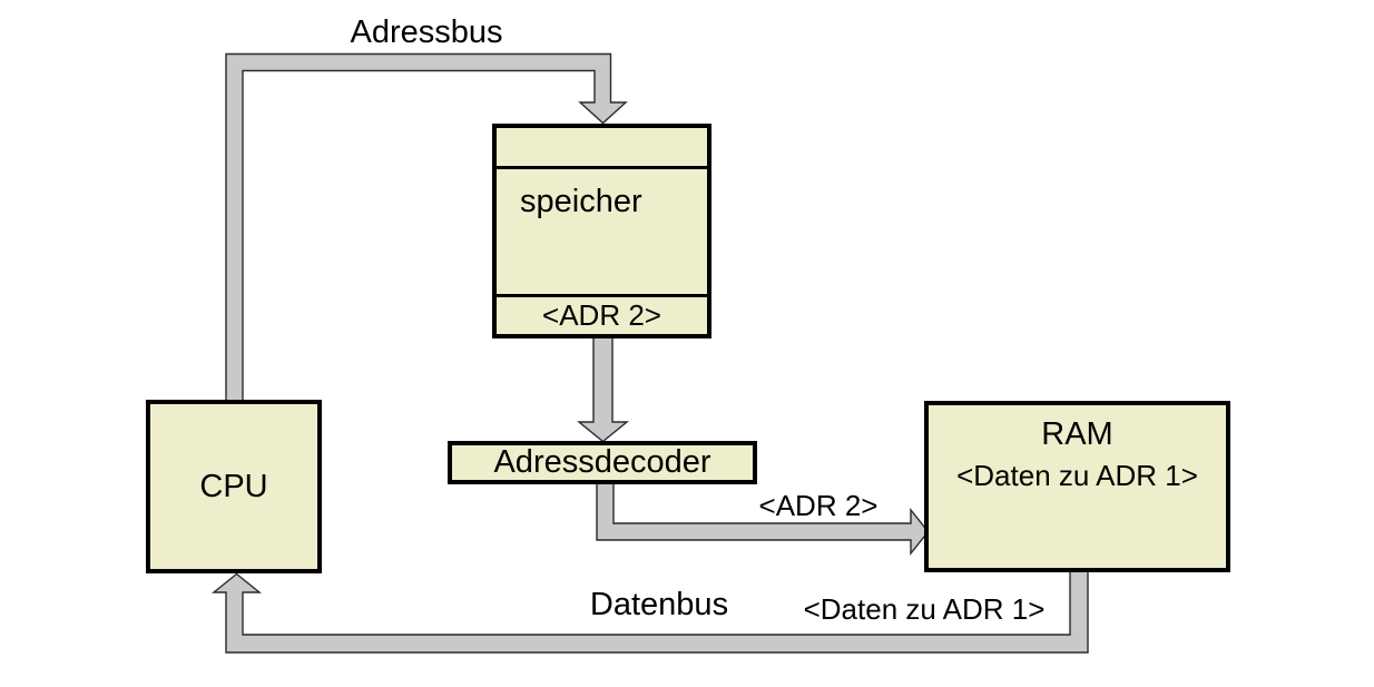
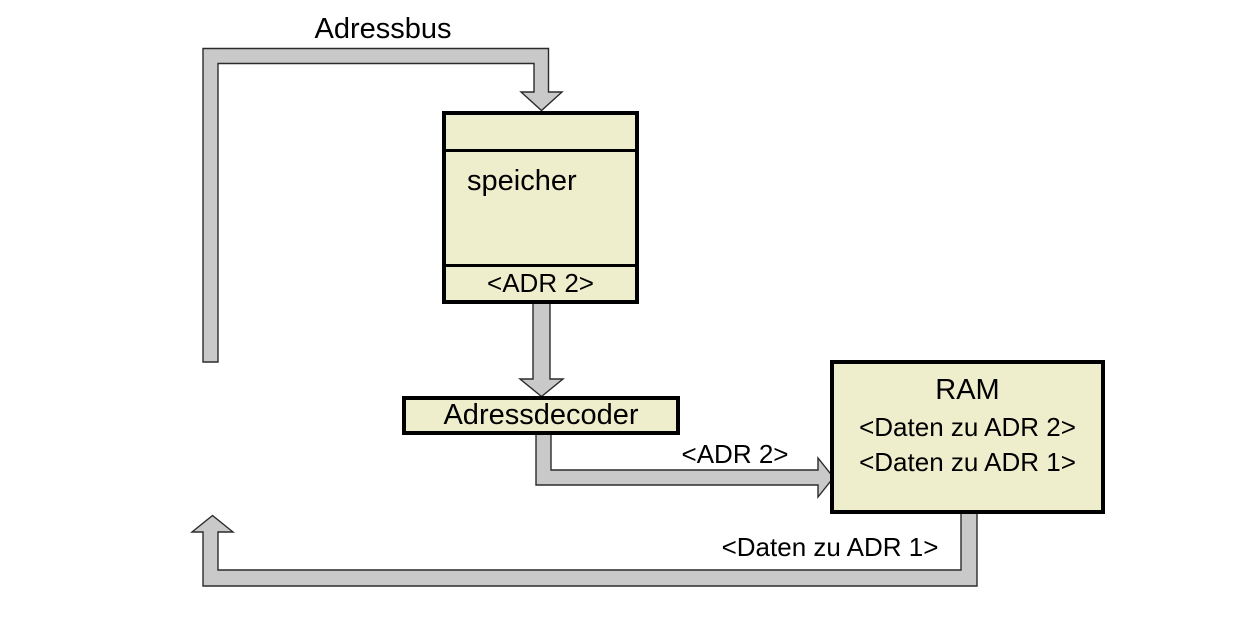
- CPU
  speicher
  <ADR 2>
  Adressdecoder
  RAM
+ <Daten zu ADR 2>
  <Daten zu ADR 1>
  Adressbus
- Datenbus
  <Daten zu ADR 1>
  <ADR 2>
